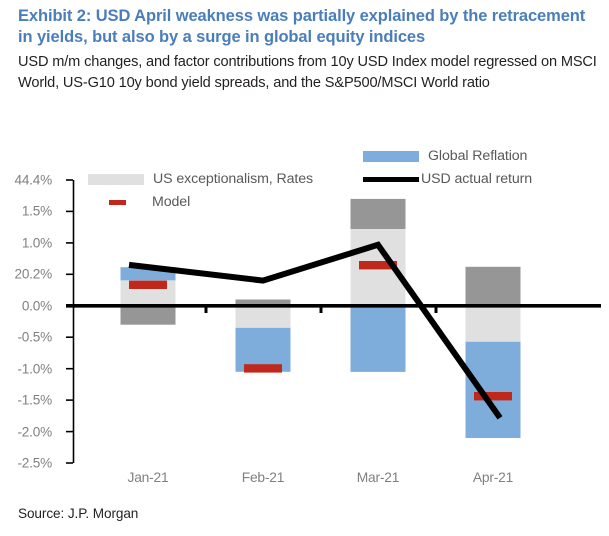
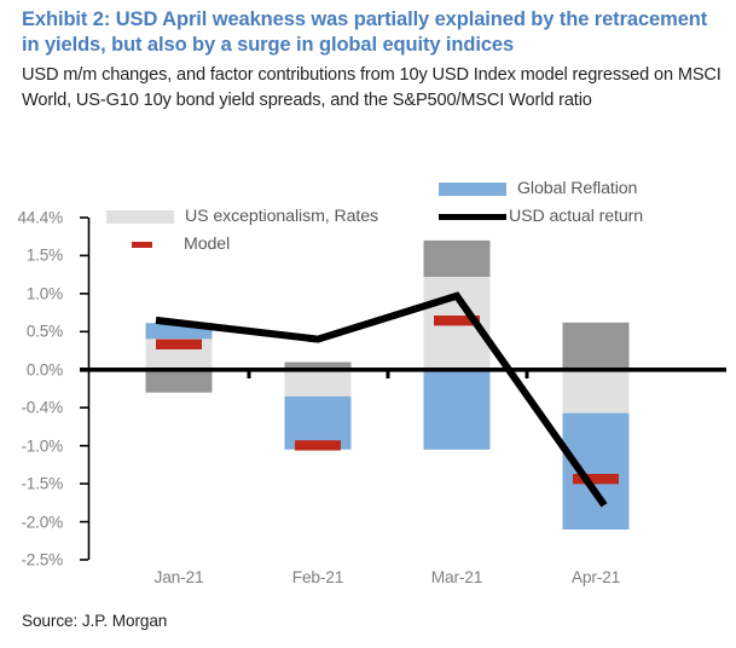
  Exhibit 2: USD April weakness was partially explained by the retracement in yields, but also by a surge in global equity indices
  USD m/m changes, and factor contributions from 10y USD Index model regressed on MSCI World, US-G10 10y bond yield spreads, and the S&P500/MSCI World ratio
  Global Reflation
  US exceptionalism, Rates
  USD actual return
  Model
  44.4%
  1.5%
  1.0%
- 20.2%
+ 0.5%
  0.0%
- -0.5%
+ -0.4%
  -1.0%
  -1.5%
  -2.0%
  -2.5%
  Jan-21
  Feb-21
  Mar-21
  Apr-21
  Source: J.P. Morgan
